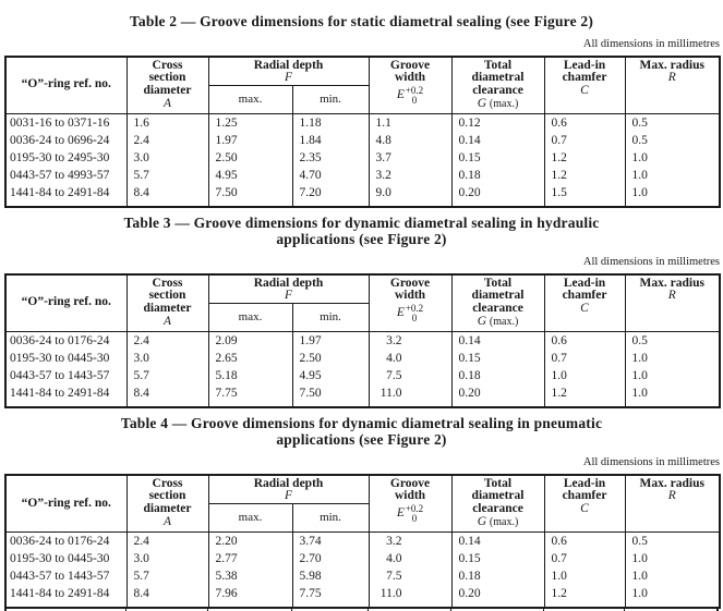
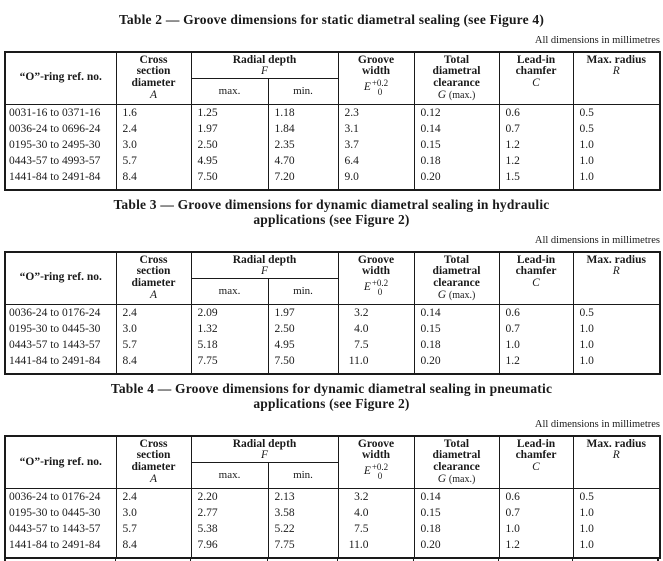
- Table 2 — Groove dimensions for static diametral sealing (see Figure 2)
+ Table 2 — Groove dimensions for static diametral sealing (see Figure 4)
  All dimensions in millimetres
  “O”-ring ref. no.	Cross section diameter A	Radial depth F	Groove width E+0.20	Total diametral clearance G (max.)	Lead-in chamfer C	Max. radius R
  max.	min.
- 0031-16 to 0371-16	1.6	1.25	1.18	1.1	0.12	0.6	0.5
+ 0031-16 to 0371-16	1.6	1.25	1.18	2.3	0.12	0.6	0.5
- 0036-24 to 0696-24	2.4	1.97	1.84	4.8	0.14	0.7	0.5
+ 0036-24 to 0696-24	2.4	1.97	1.84	3.1	0.14	0.7	0.5
  0195-30 to 2495-30	3.0	2.50	2.35	3.7	0.15	1.2	1.0
- 0443-57 to 4993-57	5.7	4.95	4.70	3.2	0.18	1.2	1.0
+ 0443-57 to 4993-57	5.7	4.95	4.70	6.4	0.18	1.2	1.0
  1441-84 to 2491-84	8.4	7.50	7.20	9.0	0.20	1.5	1.0
  Table 3 — Groove dimensions for dynamic diametral sealing in hydraulic
  applications (see Figure 2)
  All dimensions in millimetres
  “O”-ring ref. no.	Cross section diameter A	Radial depth F	Groove width E+0.20	Total diametral clearance G (max.)	Lead-in chamfer C	Max. radius R
  max.	min.
  0036-24 to 0176-24	2.4	2.09	1.97	3.2	0.14	0.6	0.5
- 0195-30 to 0445-30	3.0	2.65	2.50	4.0	0.15	0.7	1.0
+ 0195-30 to 0445-30	3.0	1.32	2.50	4.0	0.15	0.7	1.0
  0443-57 to 1443-57	5.7	5.18	4.95	7.5	0.18	1.0	1.0
  1441-84 to 2491-84	8.4	7.75	7.50	11.0	0.20	1.2	1.0
  Table 4 — Groove dimensions for dynamic diametral sealing in pneumatic
  applications (see Figure 2)
  All dimensions in millimetres
  “O”-ring ref. no.	Cross section diameter A	Radial depth F	Groove width E+0.20	Total diametral clearance G (max.)	Lead-in chamfer C	Max. radius R
  max.	min.
- 0036-24 to 0176-24	2.4	2.20	3.74	3.2	0.14	0.6	0.5
+ 0036-24 to 0176-24	2.4	2.20	2.13	3.2	0.14	0.6	0.5
- 0195-30 to 0445-30	3.0	2.77	2.70	4.0	0.15	0.7	1.0
+ 0195-30 to 0445-30	3.0	2.77	3.58	4.0	0.15	0.7	1.0
- 0443-57 to 1443-57	5.7	5.38	5.98	7.5	0.18	1.0	1.0
+ 0443-57 to 1443-57	5.7	5.38	5.22	7.5	0.18	1.0	1.0
  1441-84 to 2491-84	8.4	7.96	7.75	11.0	0.20	1.2	1.0
